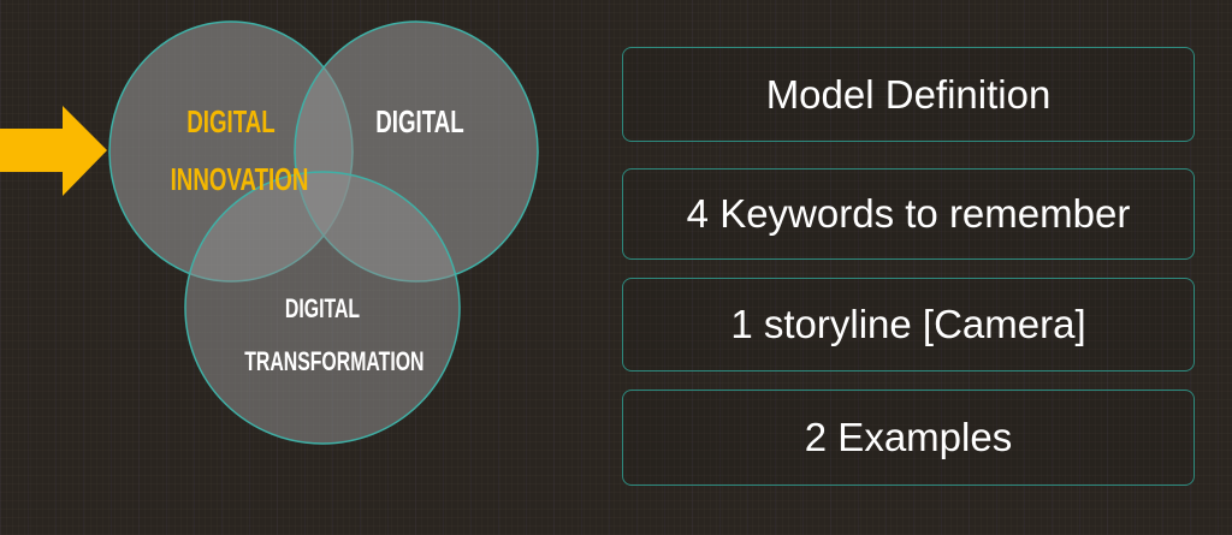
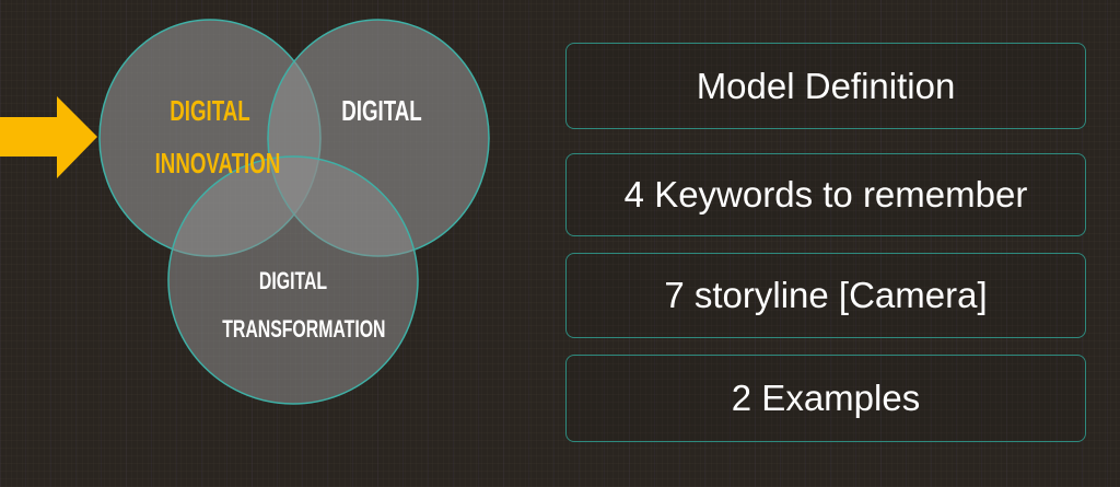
  DIGITAL
  INNOVATION
  DIGITAL
  DIGITAL
  TRANSFORMATION
  Model Definition
  4 Keywords to remember
- 1 storyline [Camera]
+ 7 storyline [Camera]
  2 Examples
